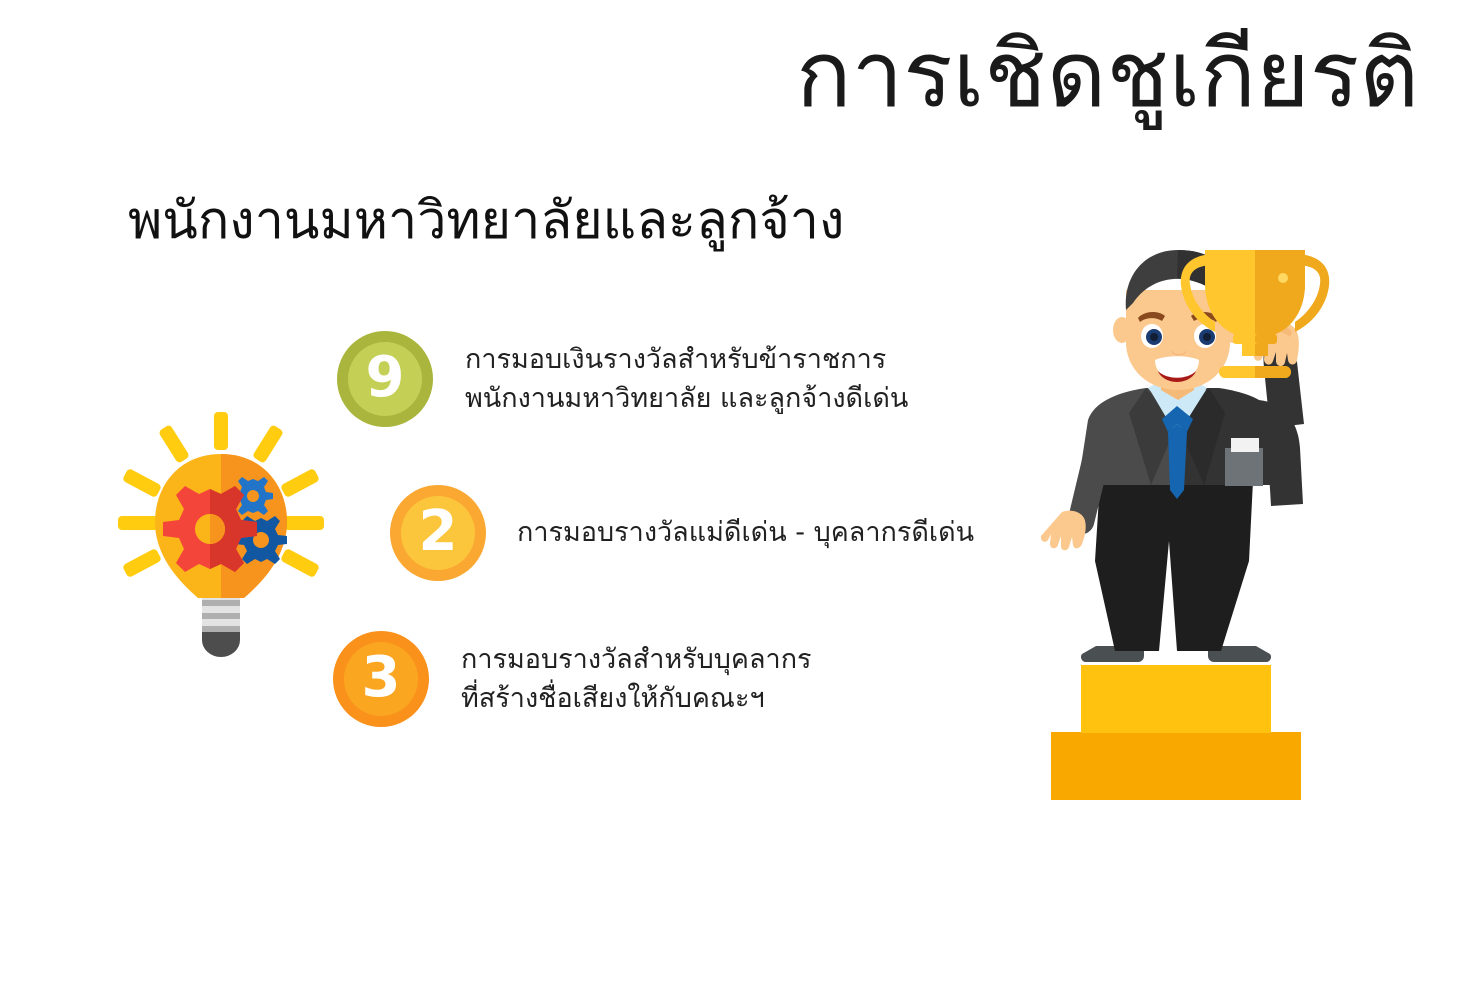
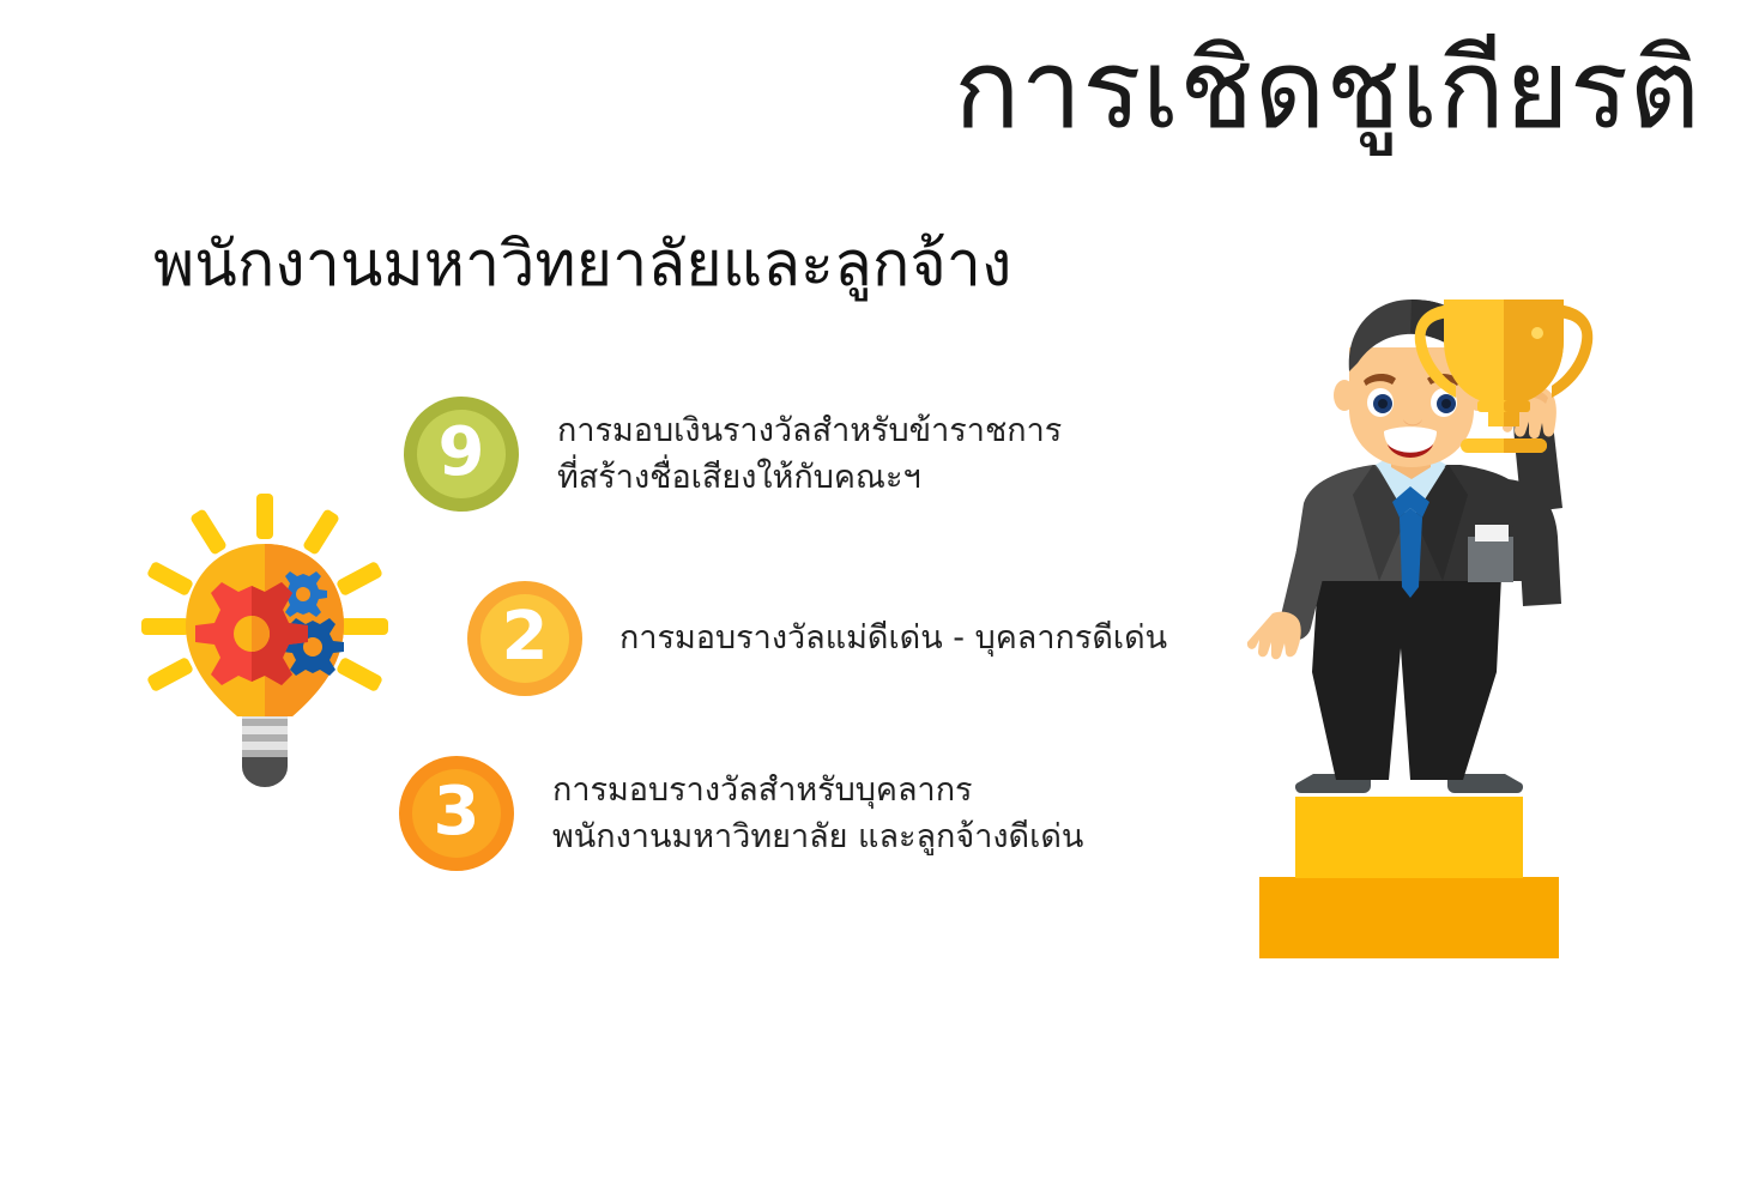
  การเชิดชูเกียรติ
  พนักงานมหาวิทยาลัยและลูกจ้าง
  9
  การมอบเงินรางวัลสำหรับข้าราชการ
- พนักงานมหาวิทยาลัย และลูกจ้างดีเด่น
+ ที่สร้างชื่อเสียงให้กับคณะฯ
  2
  การมอบรางวัลแม่ดีเด่น - บุคลากรดีเด่น
  3
  การมอบรางวัลสำหรับบุคลากร
- ที่สร้างชื่อเสียงให้กับคณะฯ
+ พนักงานมหาวิทยาลัย และลูกจ้างดีเด่น
